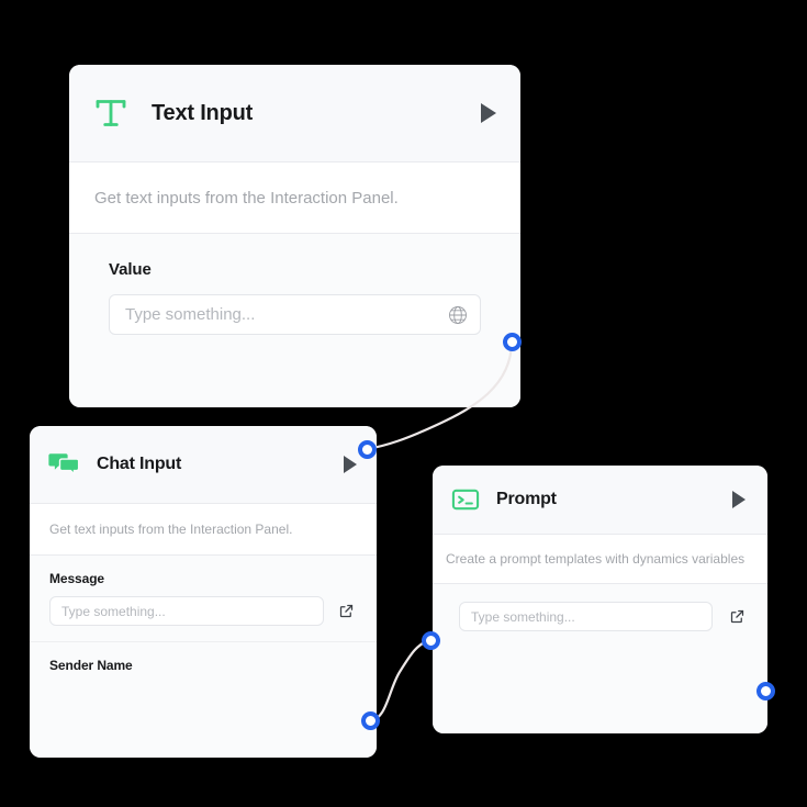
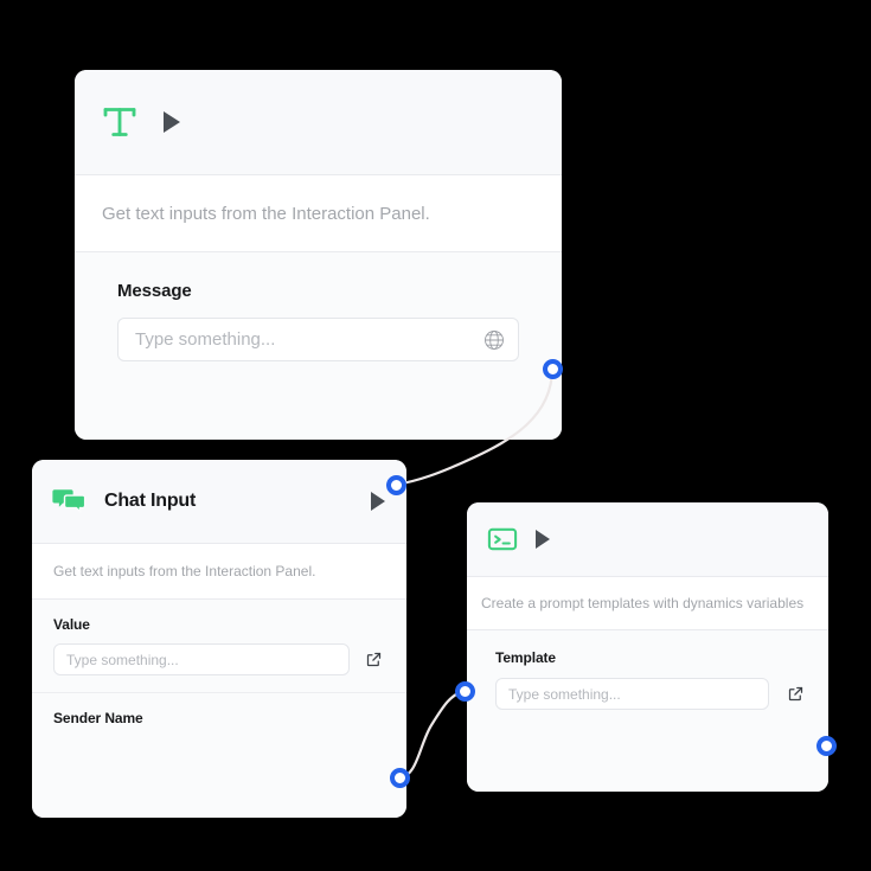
- Text Input
  Get text inputs from the Interaction Panel.
- Value
+ Message
  Type something...
  Chat Input
  Get text inputs from the Interaction Panel.
- Message
+ Value
  Type something...
  Sender Name
- Prompt
  Create a prompt templates with dynamics variables
+ Template
  Type something...
